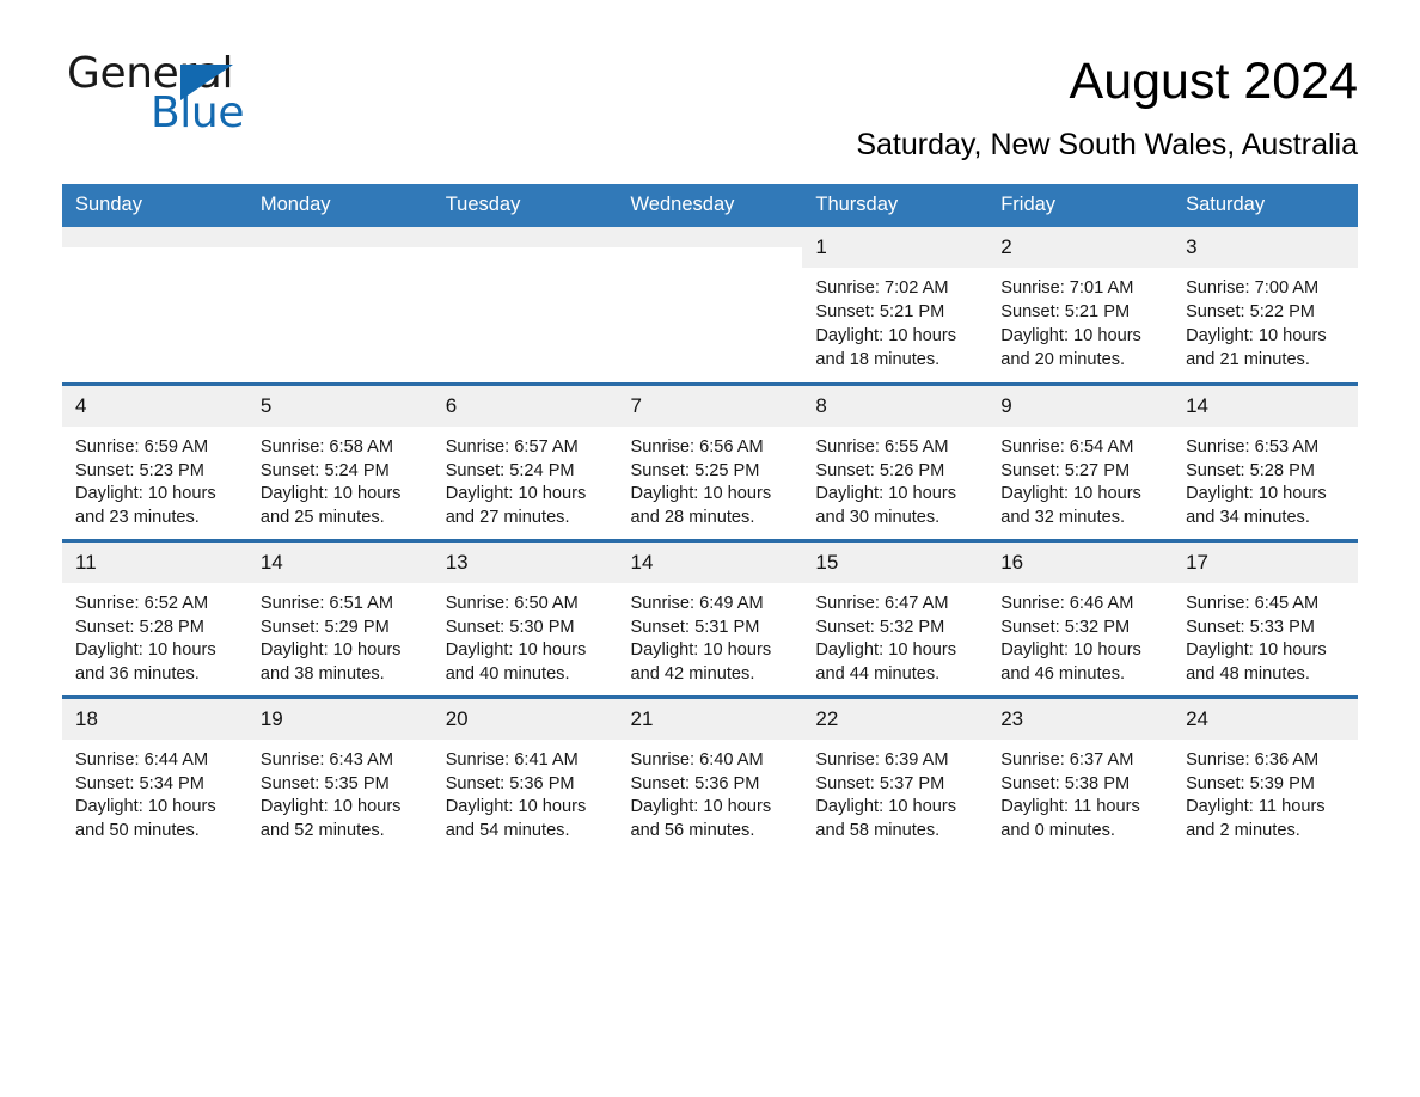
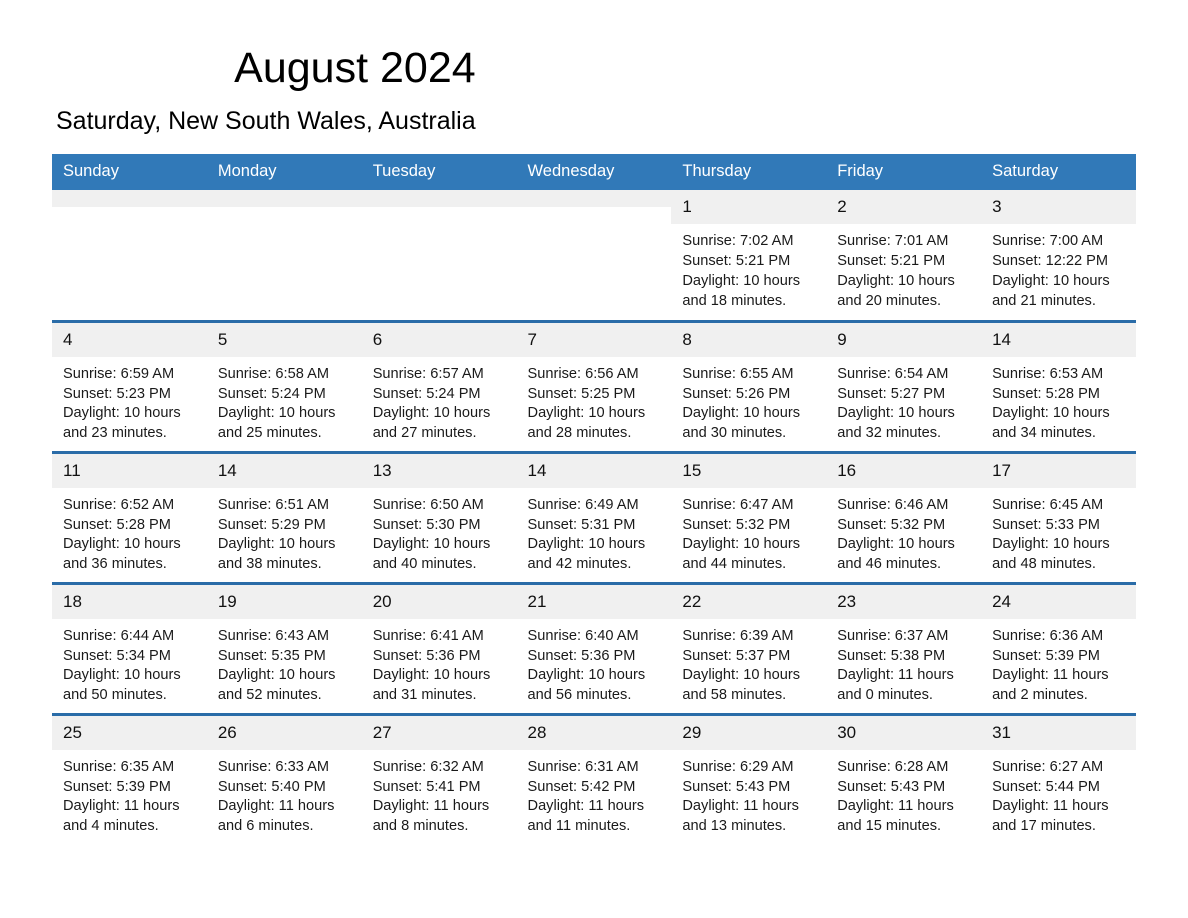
- General
- Blue
  August 2024
  Saturday, New South Wales, Australia
  Sunday	Monday	Tuesday	Wednesday	Thursday	Friday	Saturday
- 				1 Sunrise: 7:02 AM Sunset: 5:21 PM Daylight: 10 hours and 18 minutes.	2 Sunrise: 7:01 AM Sunset: 5:21 PM Daylight: 10 hours and 20 minutes.	3 Sunrise: 7:00 AM Sunset: 5:22 PM Daylight: 10 hours and 21 minutes.
+ 				1 Sunrise: 7:02 AM Sunset: 5:21 PM Daylight: 10 hours and 18 minutes.	2 Sunrise: 7:01 AM Sunset: 5:21 PM Daylight: 10 hours and 20 minutes.	3 Sunrise: 7:00 AM Sunset: 12:22 PM Daylight: 10 hours and 21 minutes.
  4 Sunrise: 6:59 AM Sunset: 5:23 PM Daylight: 10 hours and 23 minutes.	5 Sunrise: 6:58 AM Sunset: 5:24 PM Daylight: 10 hours and 25 minutes.	6 Sunrise: 6:57 AM Sunset: 5:24 PM Daylight: 10 hours and 27 minutes.	7 Sunrise: 6:56 AM Sunset: 5:25 PM Daylight: 10 hours and 28 minutes.	8 Sunrise: 6:55 AM Sunset: 5:26 PM Daylight: 10 hours and 30 minutes.	9 Sunrise: 6:54 AM Sunset: 5:27 PM Daylight: 10 hours and 32 minutes.	14 Sunrise: 6:53 AM Sunset: 5:28 PM Daylight: 10 hours and 34 minutes.
  11 Sunrise: 6:52 AM Sunset: 5:28 PM Daylight: 10 hours and 36 minutes.	14 Sunrise: 6:51 AM Sunset: 5:29 PM Daylight: 10 hours and 38 minutes.	13 Sunrise: 6:50 AM Sunset: 5:30 PM Daylight: 10 hours and 40 minutes.	14 Sunrise: 6:49 AM Sunset: 5:31 PM Daylight: 10 hours and 42 minutes.	15 Sunrise: 6:47 AM Sunset: 5:32 PM Daylight: 10 hours and 44 minutes.	16 Sunrise: 6:46 AM Sunset: 5:32 PM Daylight: 10 hours and 46 minutes.	17 Sunrise: 6:45 AM Sunset: 5:33 PM Daylight: 10 hours and 48 minutes.
- 18 Sunrise: 6:44 AM Sunset: 5:34 PM Daylight: 10 hours and 50 minutes.	19 Sunrise: 6:43 AM Sunset: 5:35 PM Daylight: 10 hours and 52 minutes.	20 Sunrise: 6:41 AM Sunset: 5:36 PM Daylight: 10 hours and 54 minutes.	21 Sunrise: 6:40 AM Sunset: 5:36 PM Daylight: 10 hours and 56 minutes.	22 Sunrise: 6:39 AM Sunset: 5:37 PM Daylight: 10 hours and 58 minutes.	23 Sunrise: 6:37 AM Sunset: 5:38 PM Daylight: 11 hours and 0 minutes.	24 Sunrise: 6:36 AM Sunset: 5:39 PM Daylight: 11 hours and 2 minutes.
+ 18 Sunrise: 6:44 AM Sunset: 5:34 PM Daylight: 10 hours and 50 minutes.	19 Sunrise: 6:43 AM Sunset: 5:35 PM Daylight: 10 hours and 52 minutes.	20 Sunrise: 6:41 AM Sunset: 5:36 PM Daylight: 10 hours and 31 minutes.	21 Sunrise: 6:40 AM Sunset: 5:36 PM Daylight: 10 hours and 56 minutes.	22 Sunrise: 6:39 AM Sunset: 5:37 PM Daylight: 10 hours and 58 minutes.	23 Sunrise: 6:37 AM Sunset: 5:38 PM Daylight: 11 hours and 0 minutes.	24 Sunrise: 6:36 AM Sunset: 5:39 PM Daylight: 11 hours and 2 minutes.
+ 25 Sunrise: 6:35 AM Sunset: 5:39 PM Daylight: 11 hours and 4 minutes.	26 Sunrise: 6:33 AM Sunset: 5:40 PM Daylight: 11 hours and 6 minutes.	27 Sunrise: 6:32 AM Sunset: 5:41 PM Daylight: 11 hours and 8 minutes.	28 Sunrise: 6:31 AM Sunset: 5:42 PM Daylight: 11 hours and 11 minutes.	29 Sunrise: 6:29 AM Sunset: 5:43 PM Daylight: 11 hours and 13 minutes.	30 Sunrise: 6:28 AM Sunset: 5:43 PM Daylight: 11 hours and 15 minutes.	31 Sunrise: 6:27 AM Sunset: 5:44 PM Daylight: 11 hours and 17 minutes.
